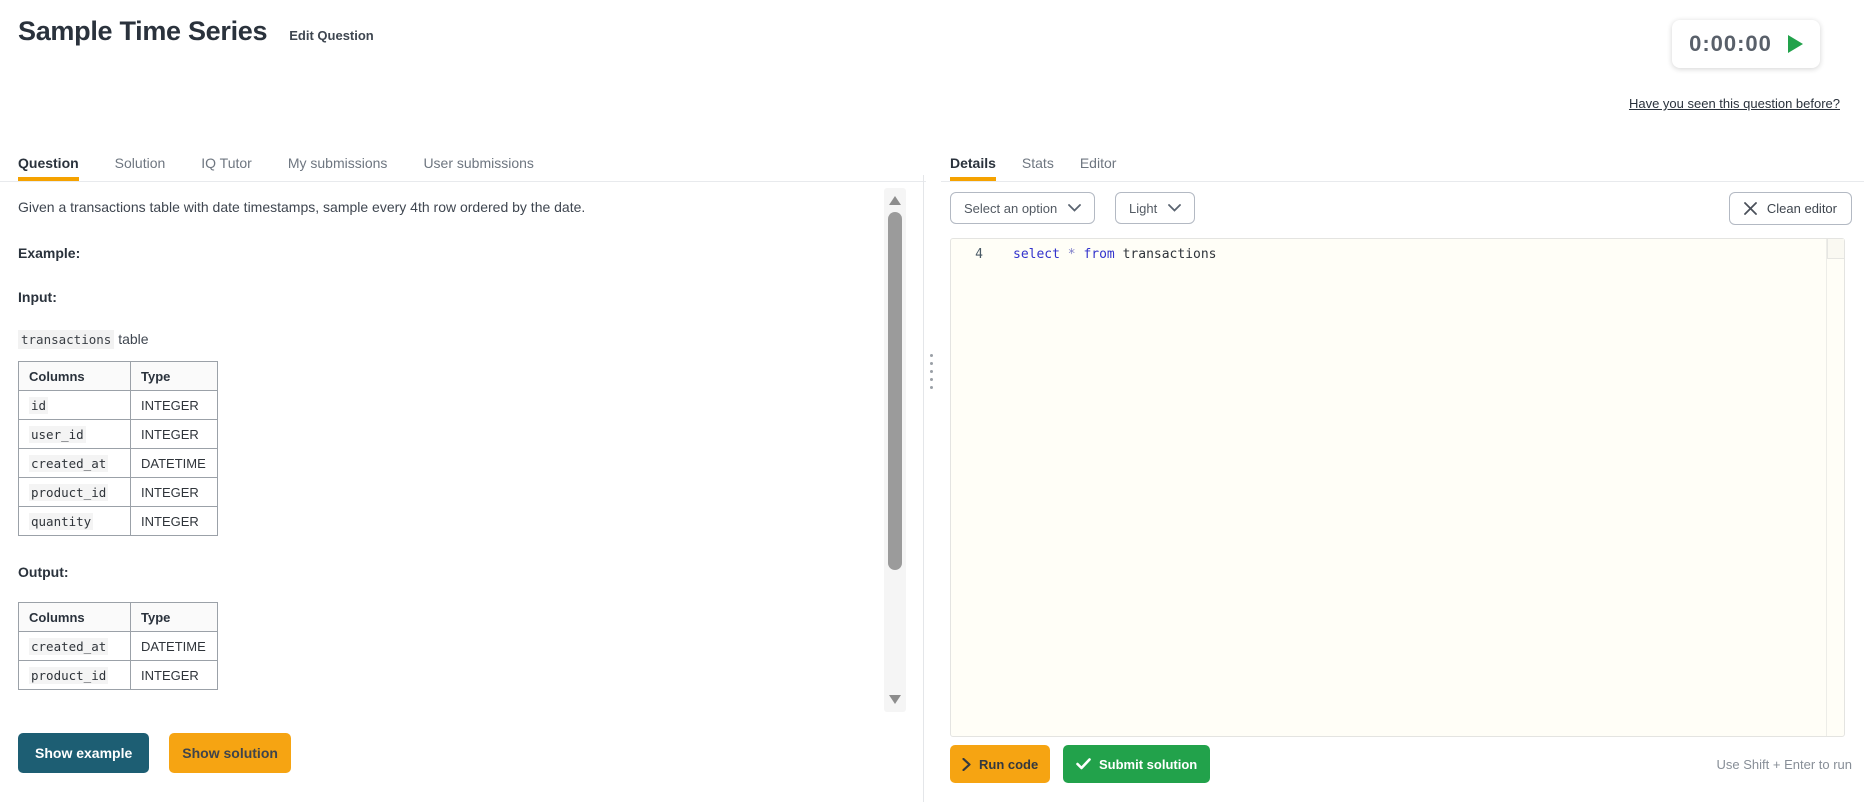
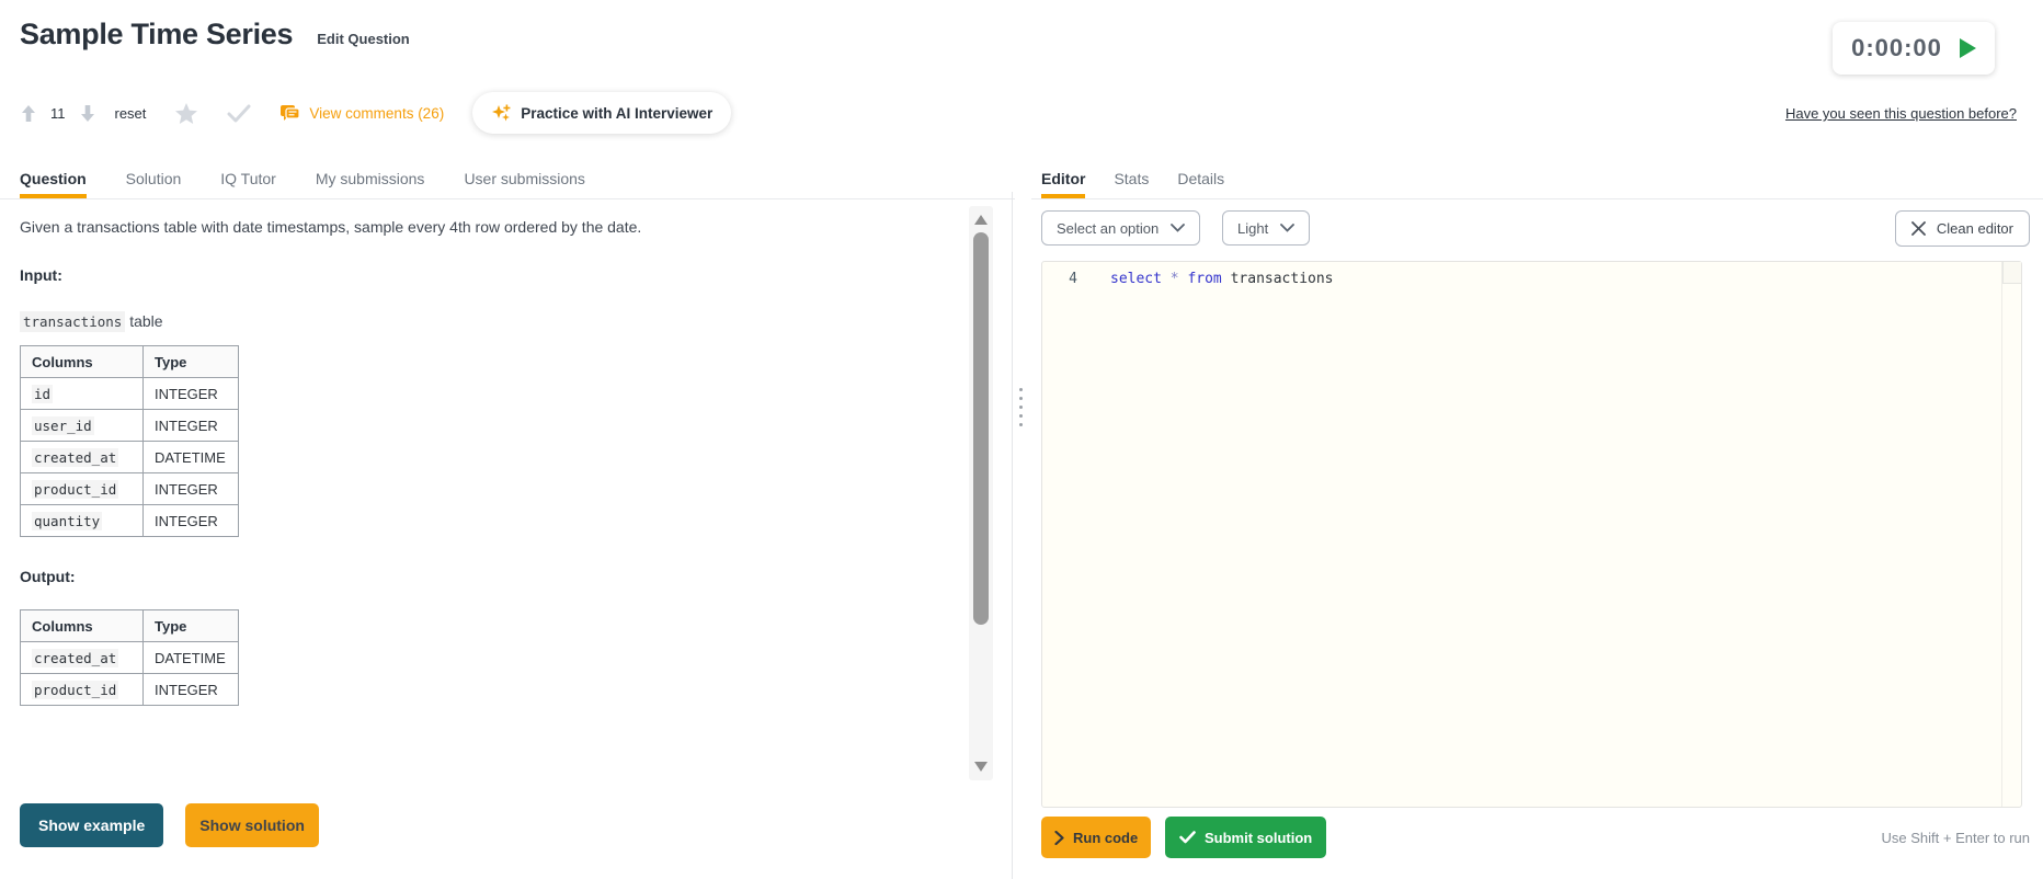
  Sample Time Series
  Edit Question
  0:00:00
  Have you seen this question before?
+ 11
+ reset
+ View comments (26)
+ Practice with AI Interviewer
  Question
  Solution
  IQ Tutor
  My submissions
  User submissions
  Given a transactions table with date timestamps, sample every 4th row ordered by the date.
- Example:
  Input:
  transactions table
  Columns	Type
  id	INTEGER
  user_id	INTEGER
  created_at	DATETIME
  product_id	INTEGER
  quantity	INTEGER
  Output:
  Columns	Type
  created_at	DATETIME
  product_id	INTEGER
  Show example
  Show solution
- Details
+ Editor
  Stats
- Editor
+ Details
  Select an option
  Light
  Clean editor
  4
  select * from transactions
  Run code
  Submit solution
  Use Shift + Enter to run
